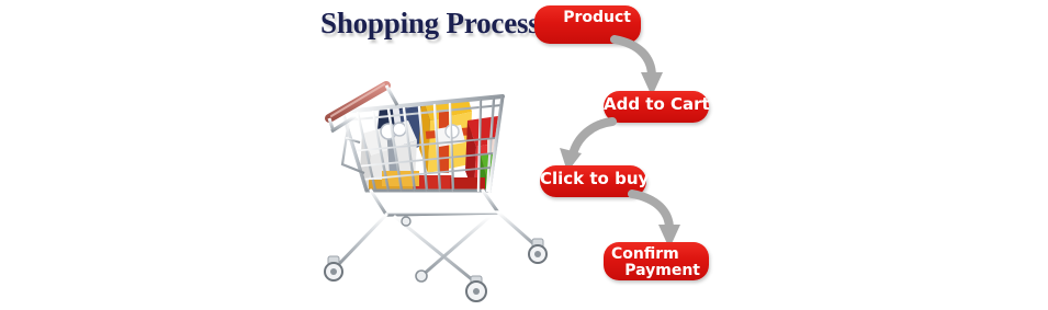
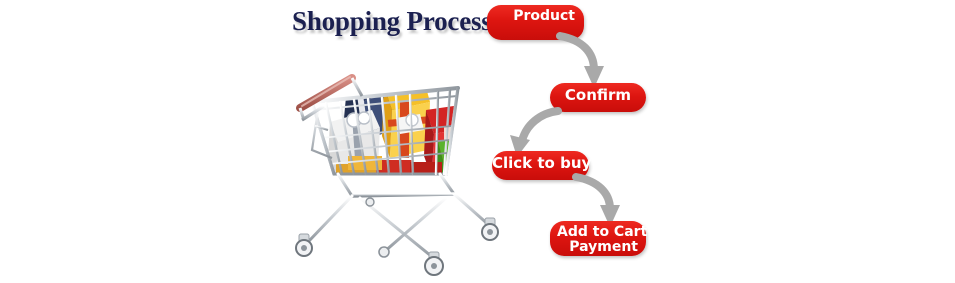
  Shopping Proces
  Product
- Add to Cart
+ Confirm
  Click to buy
- Confirm
+ Add to Cart
  Payment
